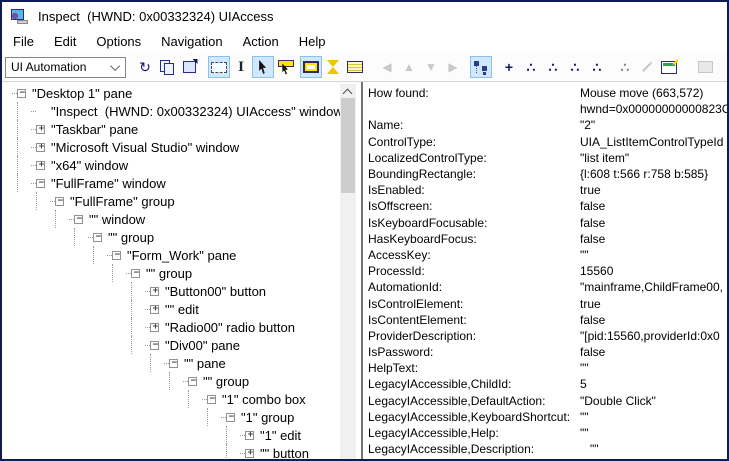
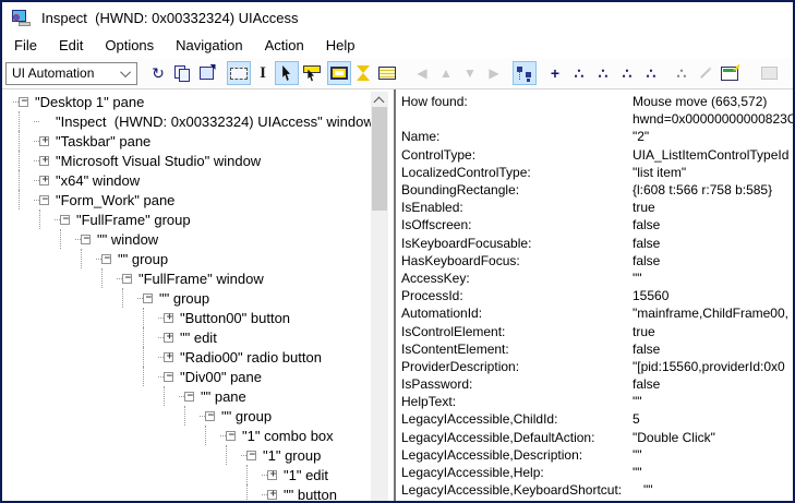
  Inspect (HWND: 0x00332324) UIAccess
  File
  Edit
  Options
  Navigation
  Action
  Help
  UI Automation
  ↻
  I
  ◀
  ▲
  ▼
  ▶
  +
  ∴
  ∴
  ∴
  ∴
  ∴
  "Desktop 1" pane
  "Inspect (HWND: 0x00332324) UIAccess" window
  "Taskbar" pane
  "Microsoft Visual Studio" window
  "x64" window
- "FullFrame" window
+ "Form_Work" pane
  "FullFrame" group
  "" window
  "" group
- "Form_Work" pane
+ "FullFrame" window
  "" group
  "Button00" button
  "" edit
  "Radio00" radio button
  "Div00" pane
  "" pane
  "" group
  "1" combo box
  "1" group
  "1" edit
  "" button
  How found:
  Mouse move (663,572)
  hwnd=0x00000000000823C
  Name:
  "2"
  ControlType:
  UIA_ListItemControlTypeId
  LocalizedControlType:
  "list item"
  BoundingRectangle:
  {l:608 t:566 r:758 b:585}
  IsEnabled:
  true
  IsOffscreen:
  false
  IsKeyboardFocusable:
  false
  HasKeyboardFocus:
  false
  AccessKey:
  ""
  ProcessId:
  15560
  AutomationId:
  "mainframe,ChildFrame00,
  IsControlElement:
  true
  IsContentElement:
  false
  ProviderDescription:
  "[pid:15560,providerId:0x0
  IsPassword:
  false
  HelpText:
  ""
  LegacyIAccessible,ChildId:
  5
  LegacyIAccessible,DefaultAction:
  "Double Click"
- LegacyIAccessible,KeyboardShortcut:
+ LegacyIAccessible,Description:
  ""
  LegacyIAccessible,Help:
  ""
- LegacyIAccessible,Description:
+ LegacyIAccessible,KeyboardShortcut:
  ""
